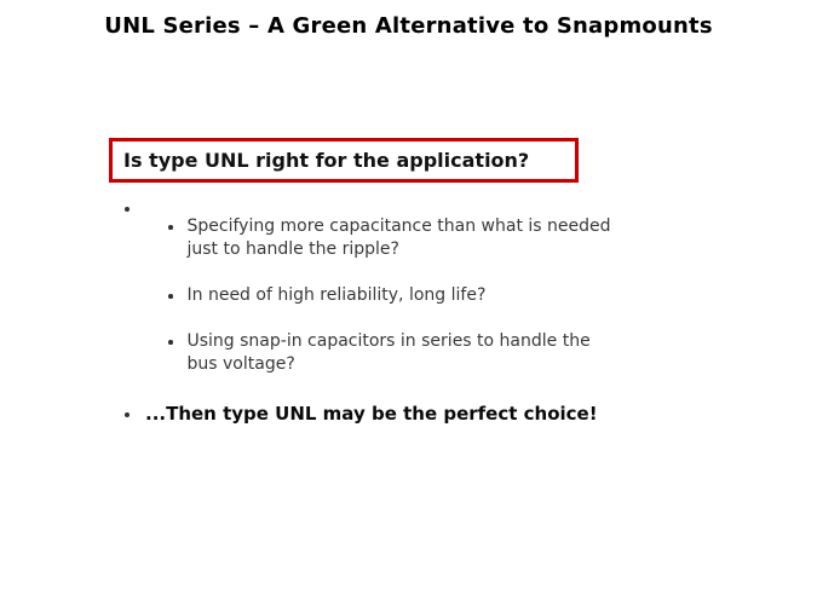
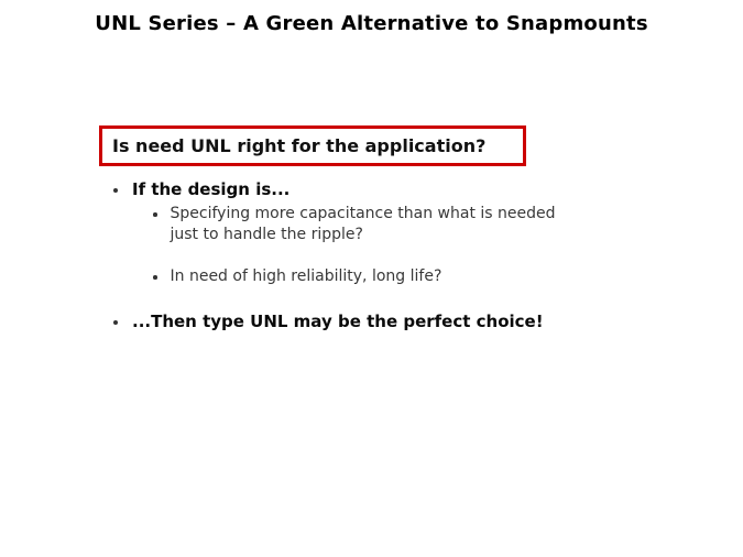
  UNL Series – A Green Alternative to Snapmounts
- Is type UNL right for the application?
+ Is need UNL right for the application?
+ If the design is...
  Specifying more capacitance than what is needed
  just to handle the ripple?
  In need of high reliability, long life?
- Using snap-in capacitors in series to handle the
- bus voltage?
  ...Then type UNL may be the perfect choice!
